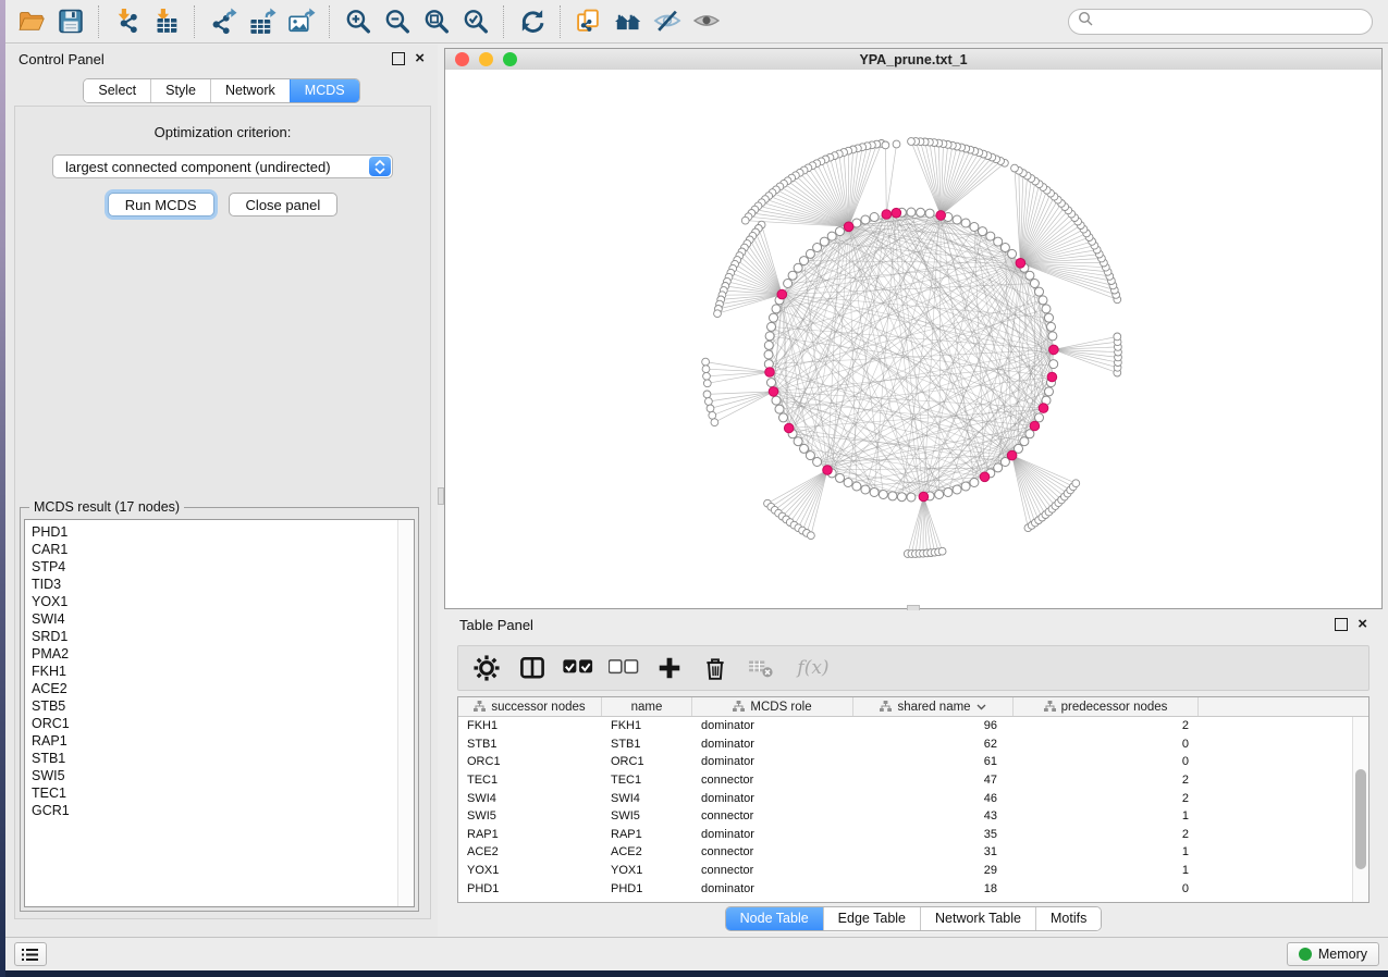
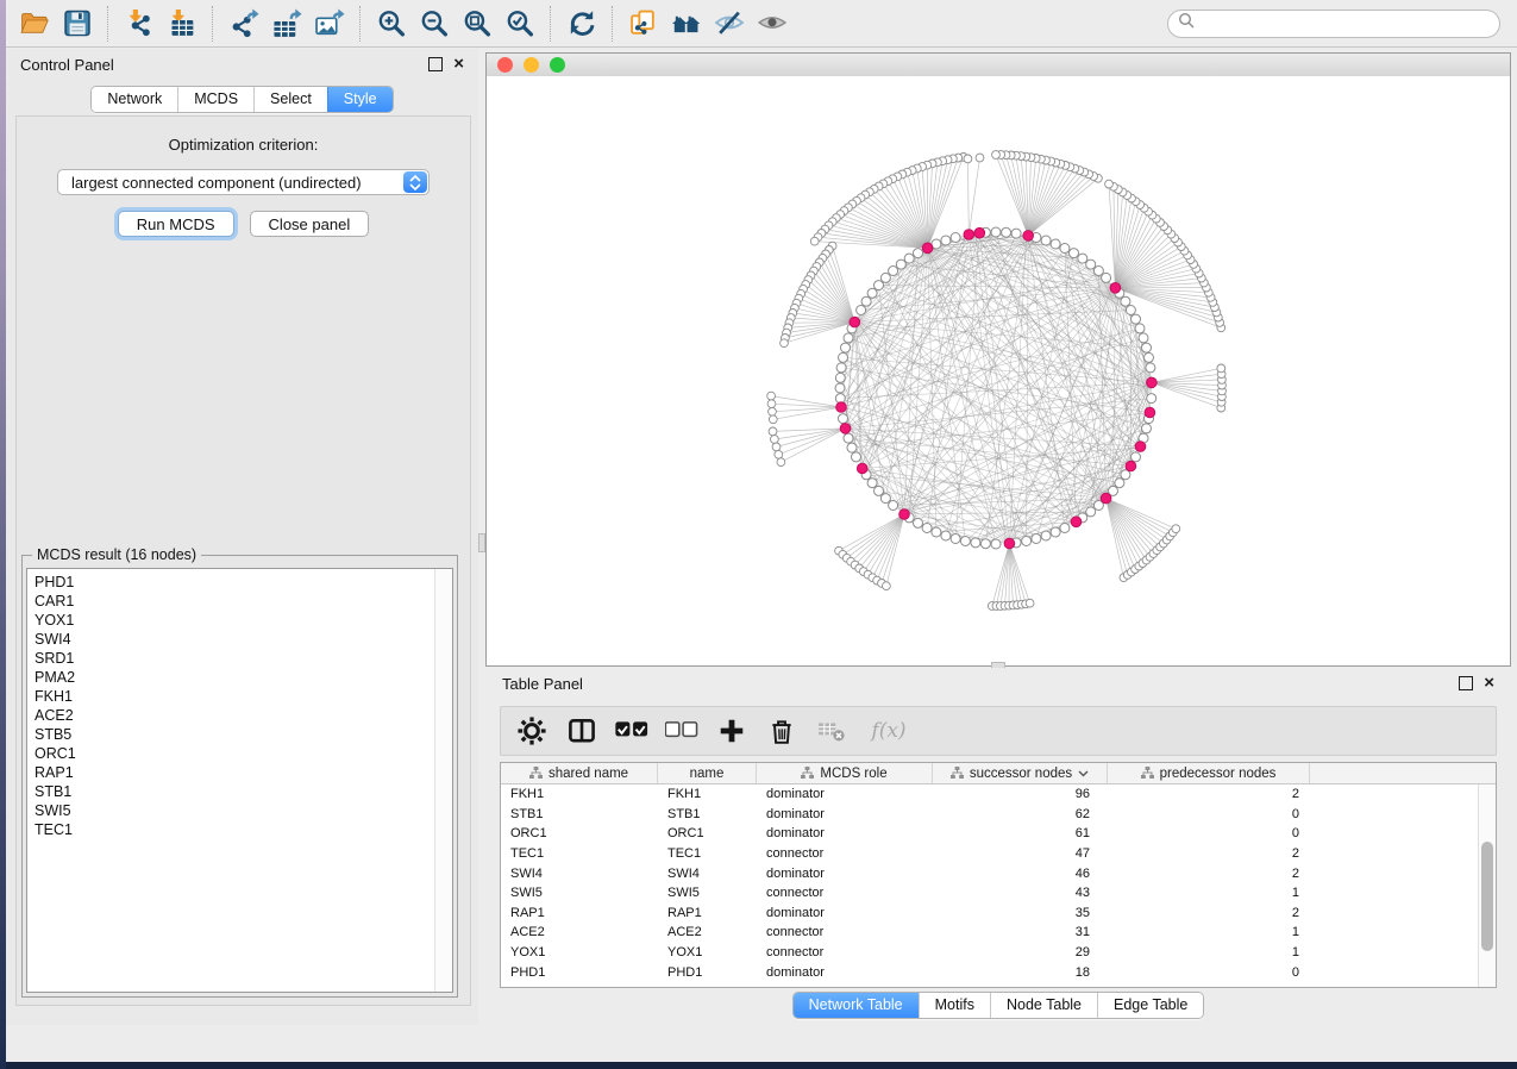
  Control Panel
  ×
- Select
+ Network
- Style
+ MCDS
- Network
+ Select
- MCDS
+ Style
  Optimization criterion:
  largest connected component (undirected)
  Run MCDS
  Close panel
- MCDS result (17 nodes)
+ MCDS result (16 nodes)
  PHD1
  CAR1
- STP4
- TID3
  YOX1
  SWI4
  SRD1
  PMA2
  FKH1
  ACE2
  STB5
  ORC1
  RAP1
  STB1
  SWI5
  TEC1
- GCR1
- YPA_prune.txt_1
  Table Panel
  ×
  f(x)
- successor nodes
+ shared name
  name
  MCDS role
- shared name
+ successor nodes
  predecessor nodes
  FKH1
  FKH1
  dominator
  96
  2
  STB1
  STB1
  dominator
  62
  0
  ORC1
  ORC1
  dominator
  61
  0
  TEC1
  TEC1
  connector
  47
  2
  SWI4
  SWI4
  dominator
  46
  2
  SWI5
  SWI5
  connector
  43
  1
  RAP1
  RAP1
  dominator
  35
  2
  ACE2
  ACE2
  connector
  31
  1
  YOX1
  YOX1
  connector
  29
  1
  PHD1
  PHD1
  dominator
  18
  0
- Node Table
+ Network Table
- Edge Table
+ Motifs
- Network Table
+ Node Table
- Motifs
+ Edge Table
- Memory
